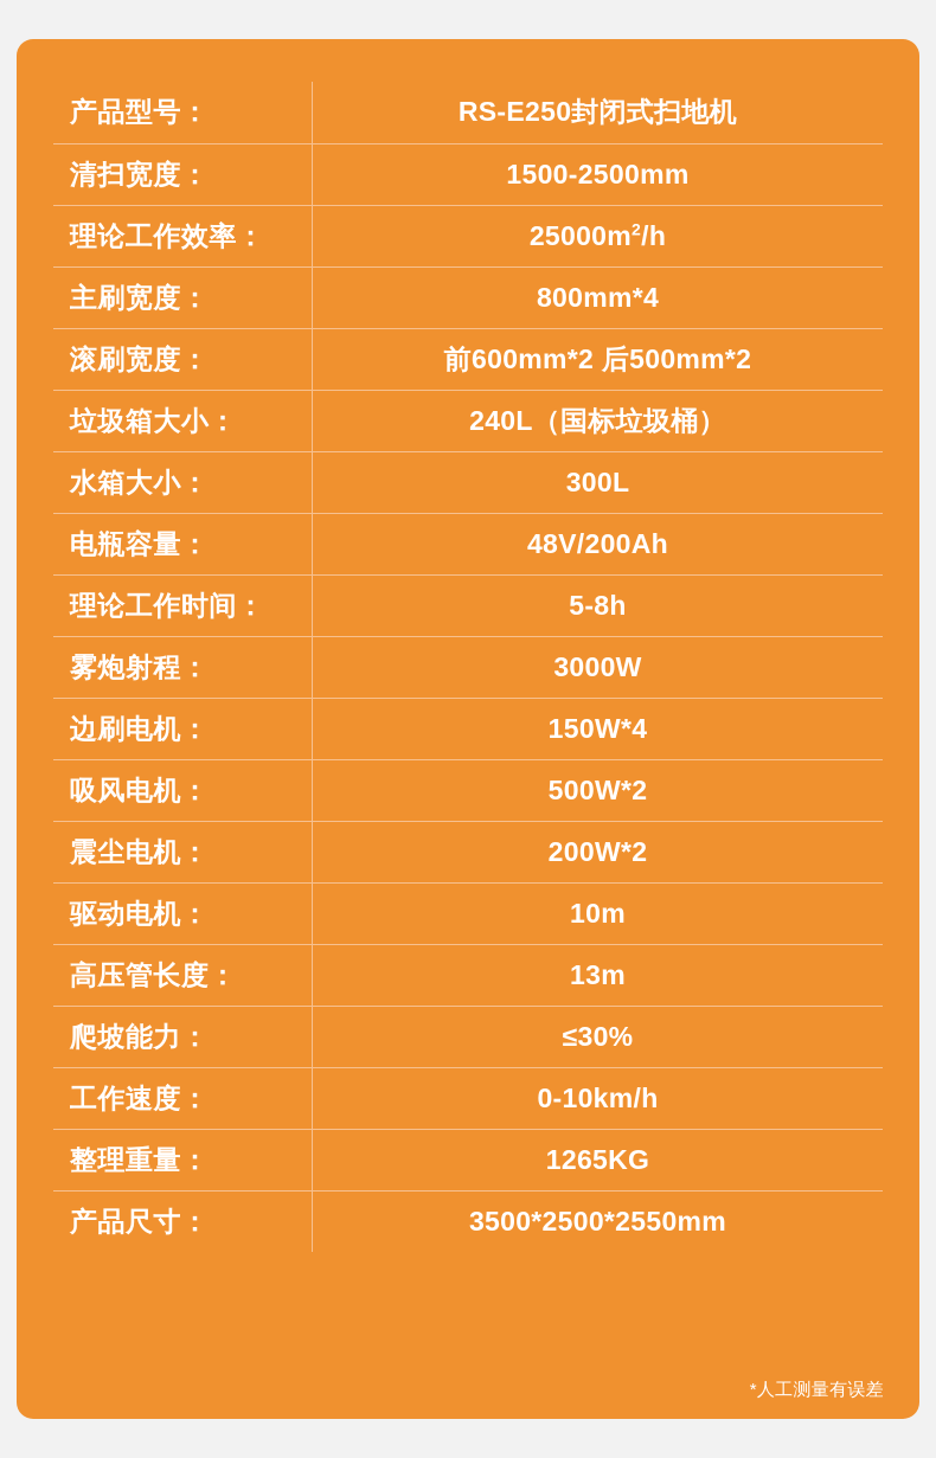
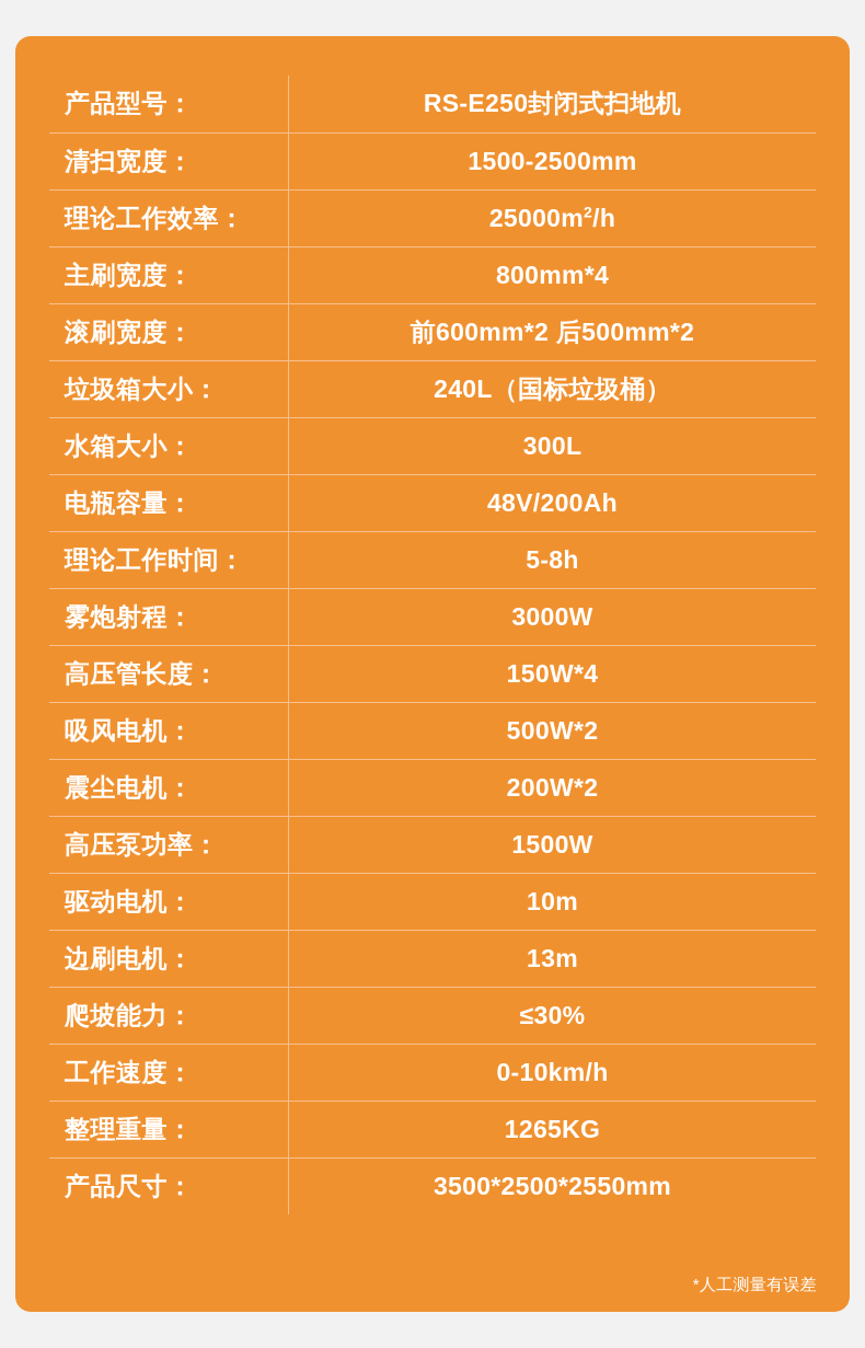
  产品型号：	RS-E250封闭式扫地机
  清扫宽度：	1500-2500mm
  理论工作效率：	25000m2/h
  主刷宽度：	800mm*4
  滚刷宽度：	前600mm*2 后500mm*2
  垃圾箱大小：	240L（国标垃圾桶）
  水箱大小：	300L
  电瓶容量：	48V/200Ah
  理论工作时间：	5-8h
  雾炮射程：	3000W
- 边刷电机：	150W*4
+ 高压管长度：	150W*4
  吸风电机：	500W*2
  震尘电机：	200W*2
+ 高压泵功率：	1500W
  驱动电机：	10m
- 高压管长度：	13m
+ 边刷电机：	13m
  爬坡能力：	≤30%
  工作速度：	0-10km/h
  整理重量：	1265KG
  产品尺寸：	3500*2500*2550mm
  *人工测量有误差
